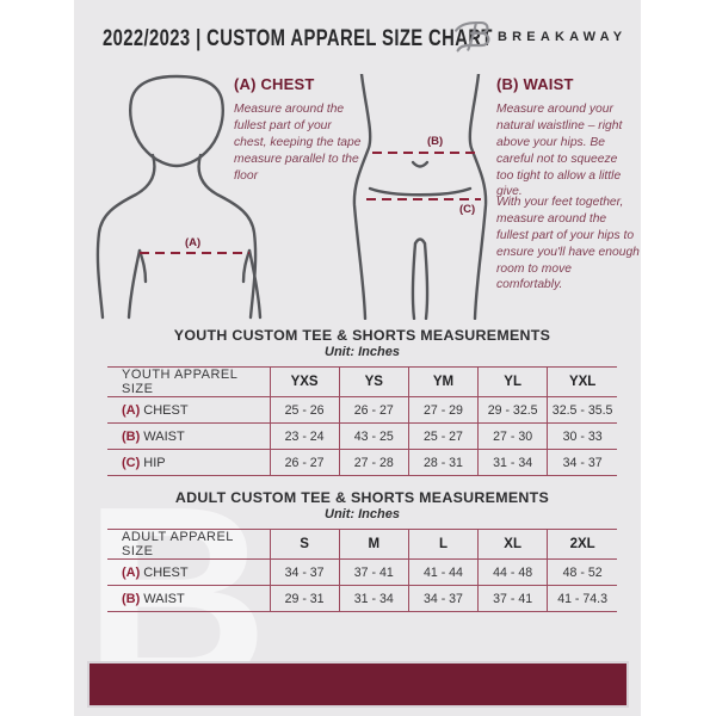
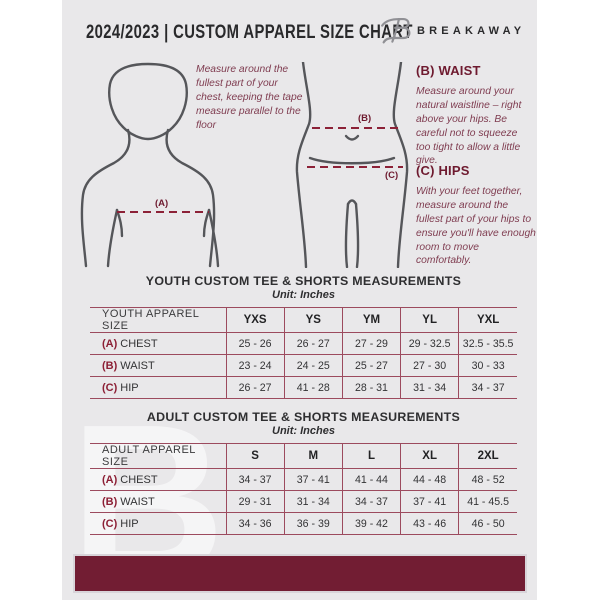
- 2022/2023 | CUSTOM APPAREL SIZE CHART
+ 2024/2023 | CUSTOM APPAREL SIZE CHART
  BREAKAWAY
  (A)
  (B)
  (C)
- (A) CHEST
  Measure around the fullest part of your chest, keeping the tape measure parallel to the floor
  (B) WAIST
  Measure around your natural waistline – right above your hips. Be careful not to squeeze too tight to allow a little give.
+ (C) HIPS
  With your feet together, measure around the fullest part of your hips to ensure you'll have enough room to move comfortably.
  B
  YOUTH CUSTOM TEE & SHORTS MEASUREMENTS
  Unit: Inches
  YOUTH APPAREL SIZE	YXS	YS	YM	YL	YXL
  (A) CHEST	25 - 26	26 - 27	27 - 29	29 - 32.5	32.5 - 35.5
- (B) WAIST	23 - 24	43 - 25	25 - 27	27 - 30	30 - 33
+ (B) WAIST	23 - 24	24 - 25	25 - 27	27 - 30	30 - 33
- (C) HIP	26 - 27	27 - 28	28 - 31	31 - 34	34 - 37
+ (C) HIP	26 - 27	41 - 28	28 - 31	31 - 34	34 - 37
  ADULT CUSTOM TEE & SHORTS MEASUREMENTS
  Unit: Inches
  ADULT APPAREL SIZE	S	M	L	XL	2XL
  (A) CHEST	34 - 37	37 - 41	41 - 44	44 - 48	48 - 52
- (B) WAIST	29 - 31	31 - 34	34 - 37	37 - 41	41 - 74.3
+ (B) WAIST	29 - 31	31 - 34	34 - 37	37 - 41	41 - 45.5
+ (C) HIP	34 - 36	36 - 39	39 - 42	43 - 46	46 - 50
